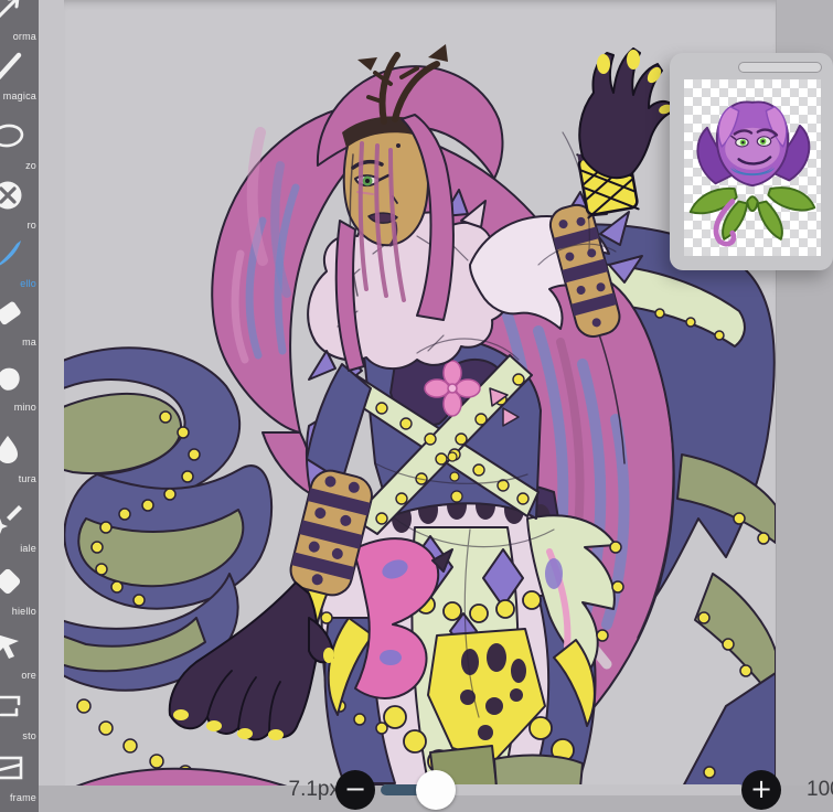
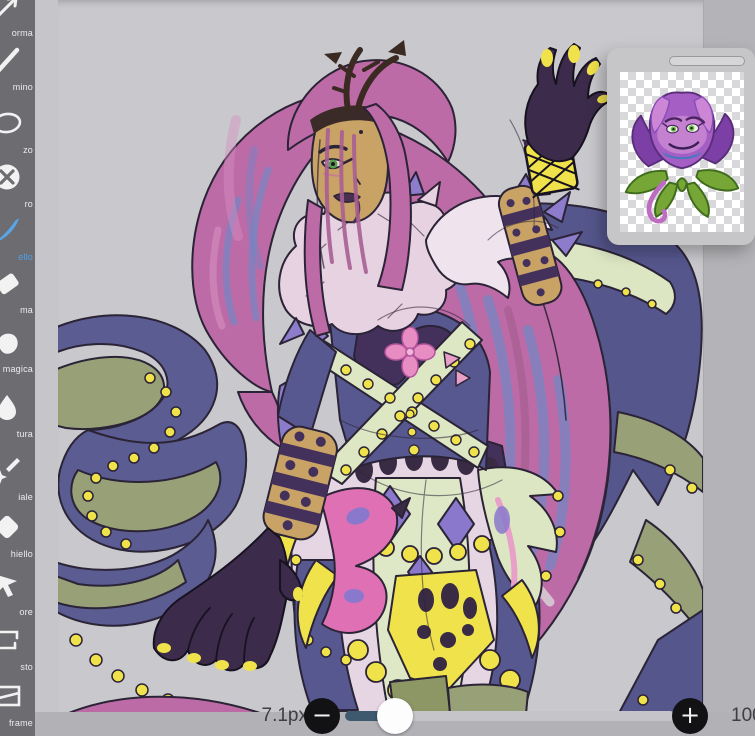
  orma
- magica
+ mino
  zo
  ro
  ello
  ma
- mino
+ magica
  tura
  iale
  hiello
  ore
  sto
  frame
  7.1p
  −
  +
